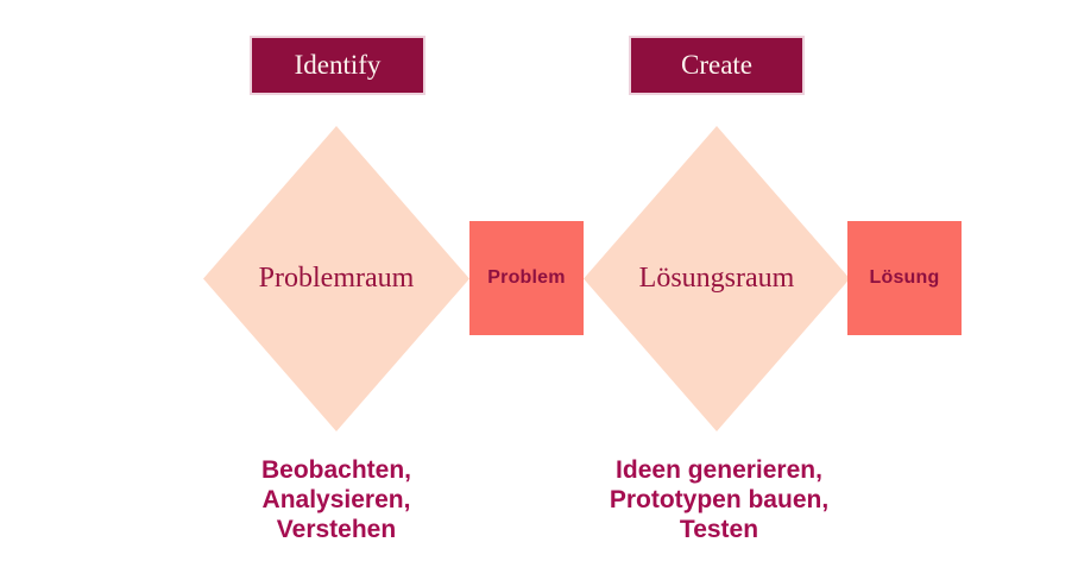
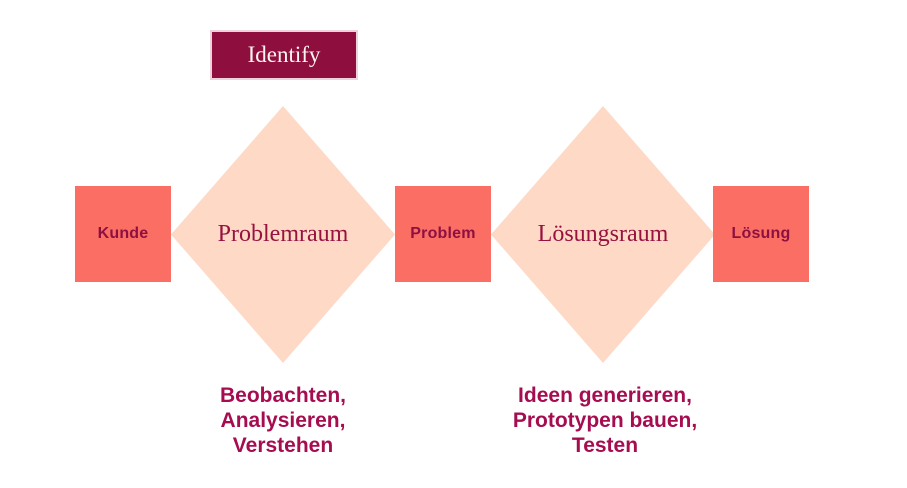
  Identify
- Create
  Problemraum
  Lösungsraum
+ Kunde
  Problem
  Lösung
  Beobachten,
  Analysieren,
  Verstehen
  Ideen generieren,
  Prototypen bauen,
  Testen
